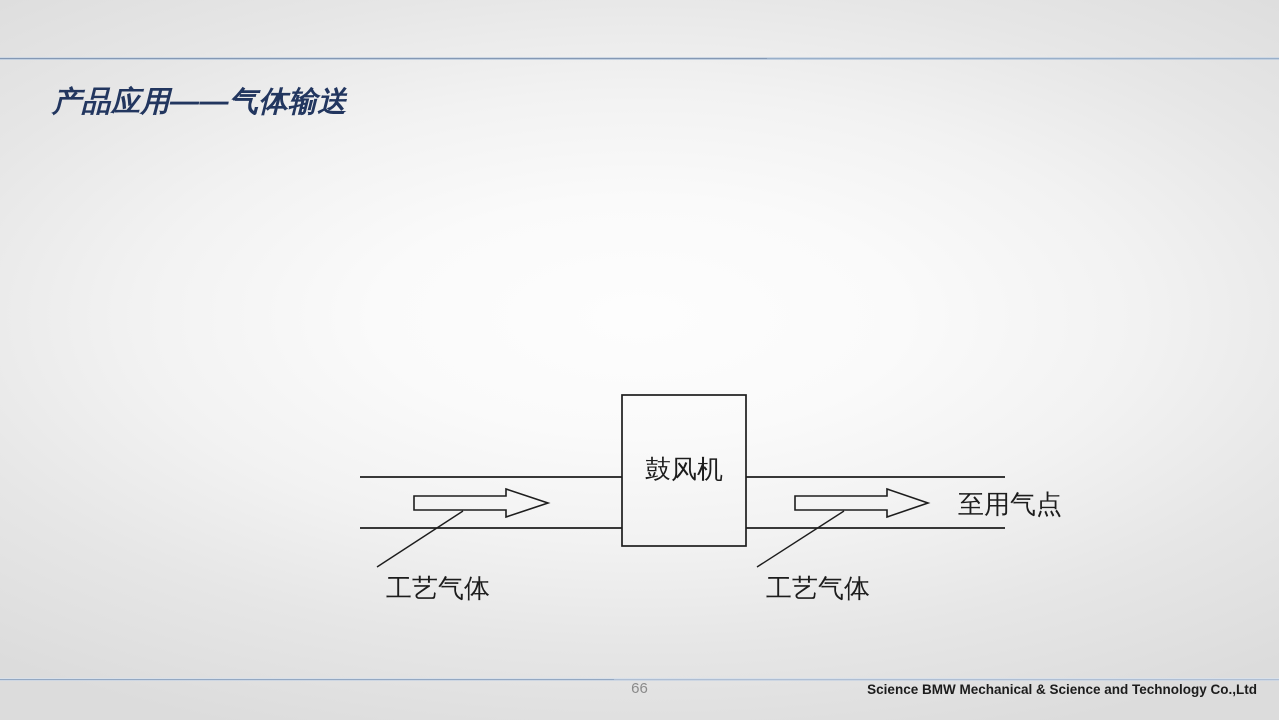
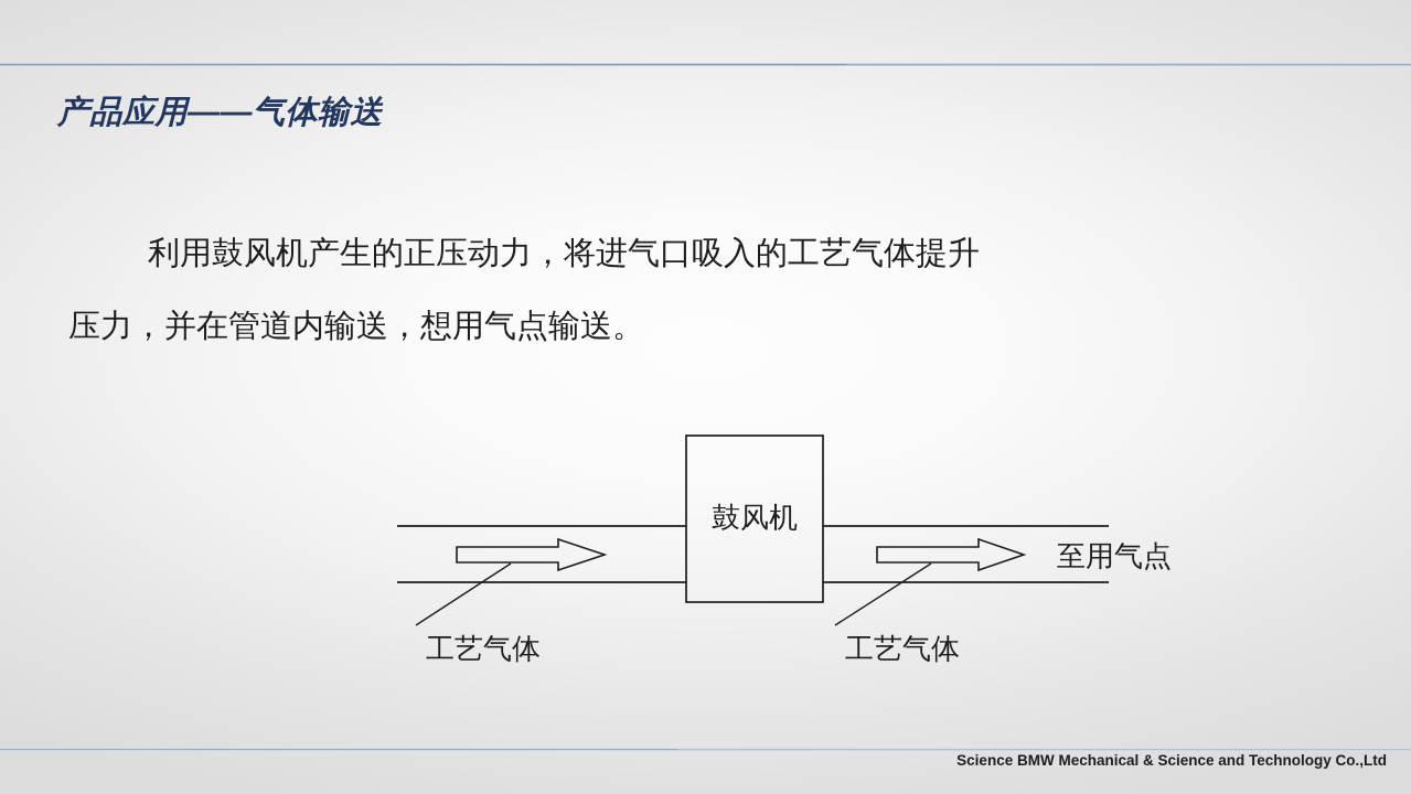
  产品应用——气体输送
+ 利用鼓风机产生的正压动力，将进气口吸入的工艺气体提升
+ 压力，并在管道内输送，想用气点输送。
  鼓风机
  工艺气体
  工艺气体
  至用气点
- 66
  Science BMW Mechanical & Science and Technology Co.,Ltd
